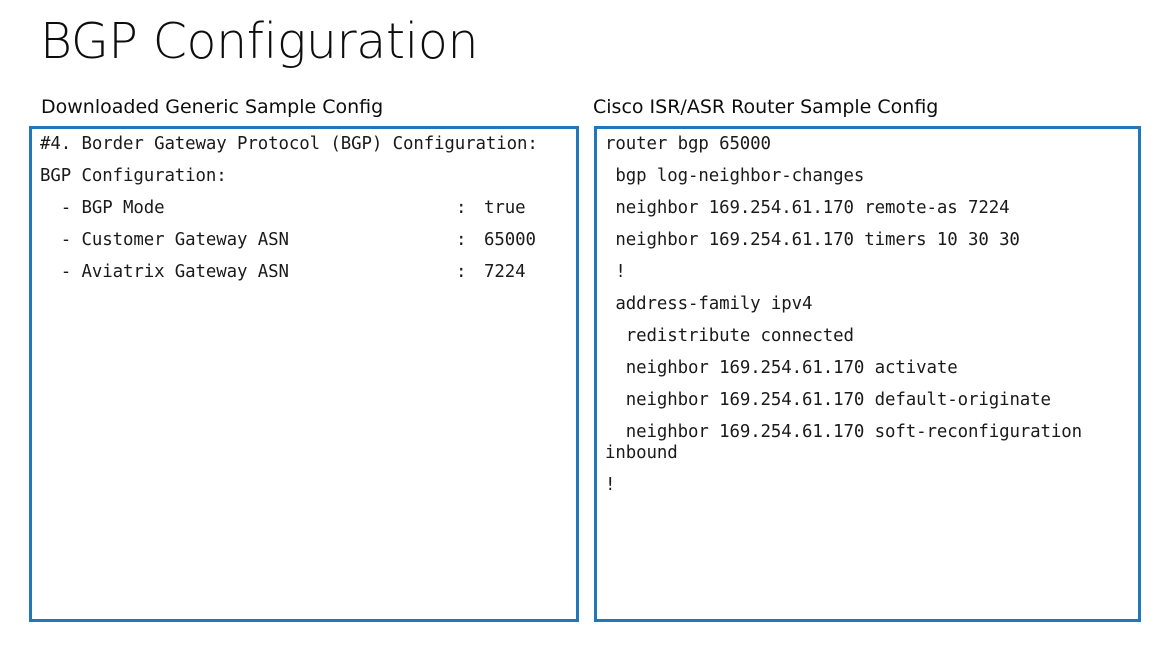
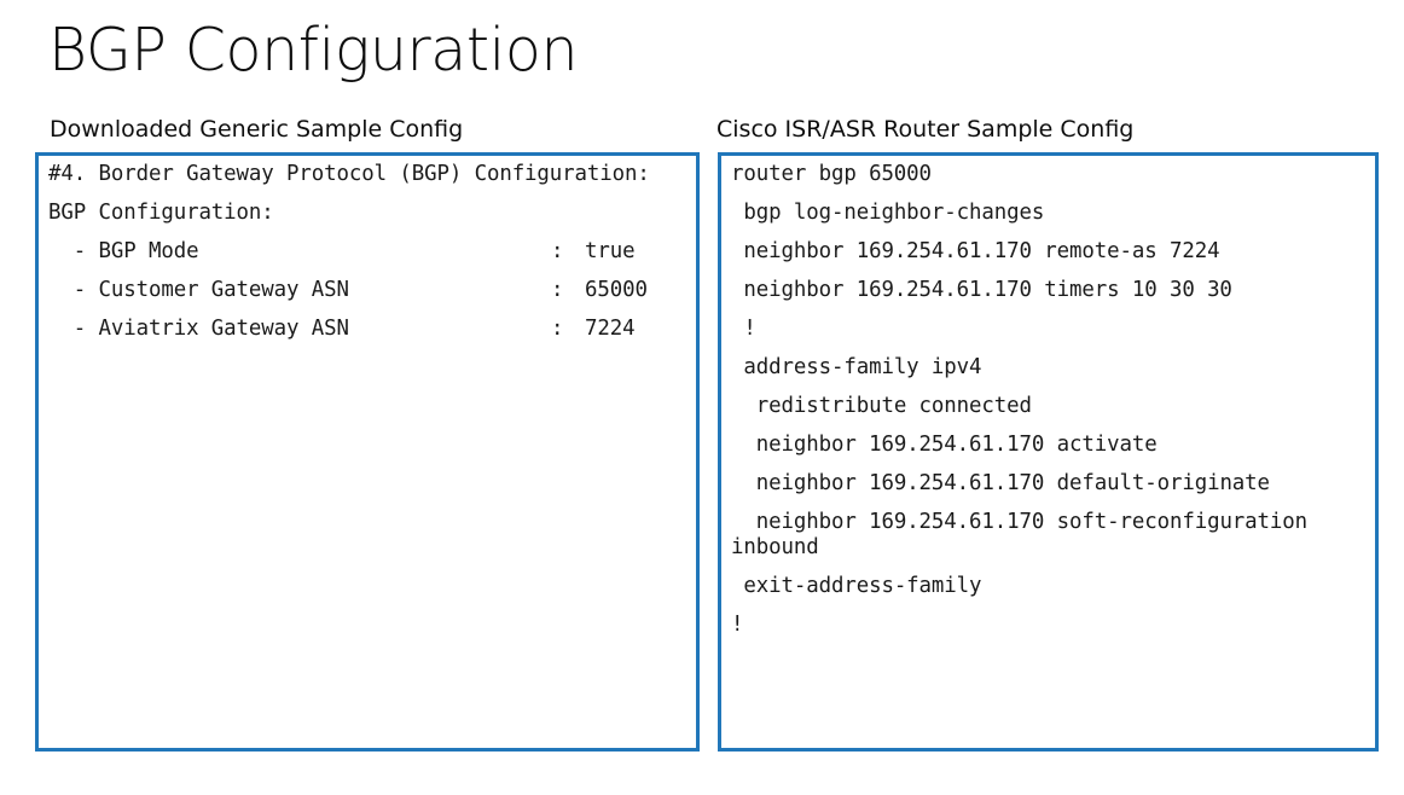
  BGP Configuration
  Downloaded Generic Sample Config
  Cisco ISR/ASR Router Sample Config
  #4. Border Gateway Protocol (BGP) Configuration:
  BGP Configuration:
  - BGP Mode
  :
  true
  - Customer Gateway ASN
  :
  65000
  - Aviatrix Gateway ASN
  :
  7224
  router bgp 65000
  bgp log-neighbor-changes
  neighbor 169.254.61.170 remote-as 7224
  neighbor 169.254.61.170 timers 10 30 30
  !
  address-family ipv4
  redistribute connected
  neighbor 169.254.61.170 activate
  neighbor 169.254.61.170 default-originate
  neighbor 169.254.61.170 soft-reconfiguration inbound
+ exit-address-family
  !
